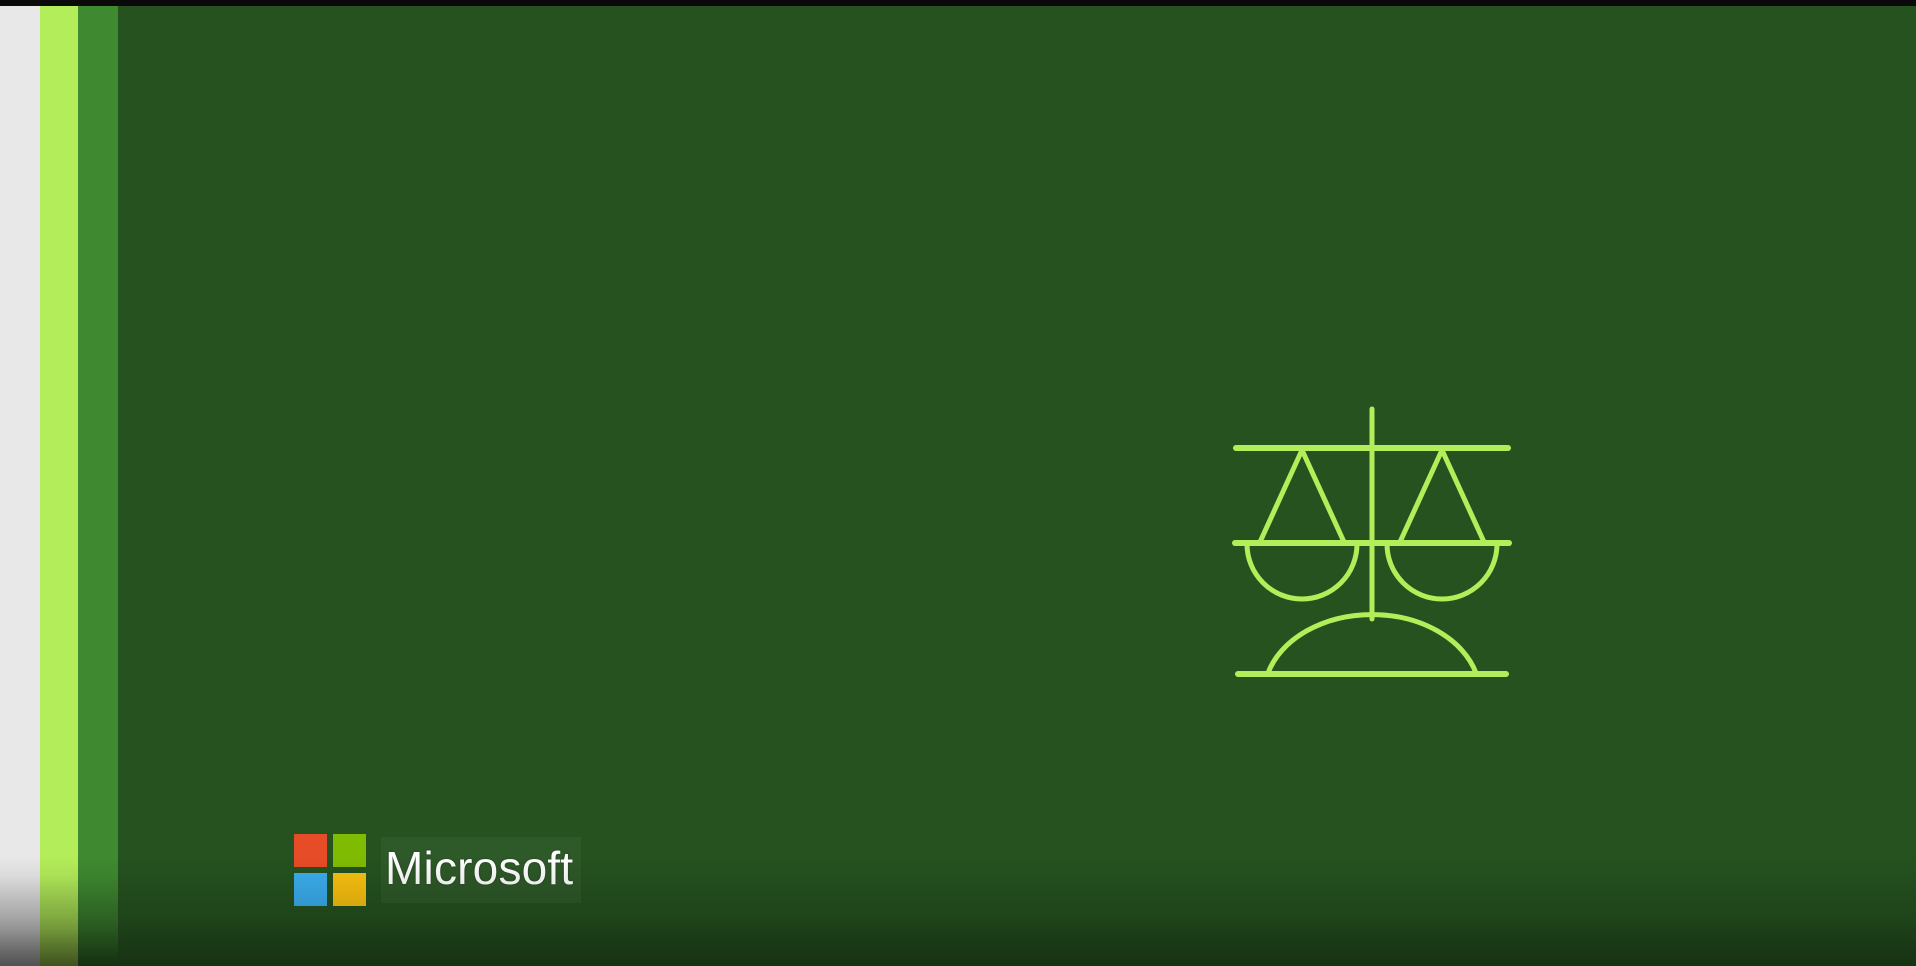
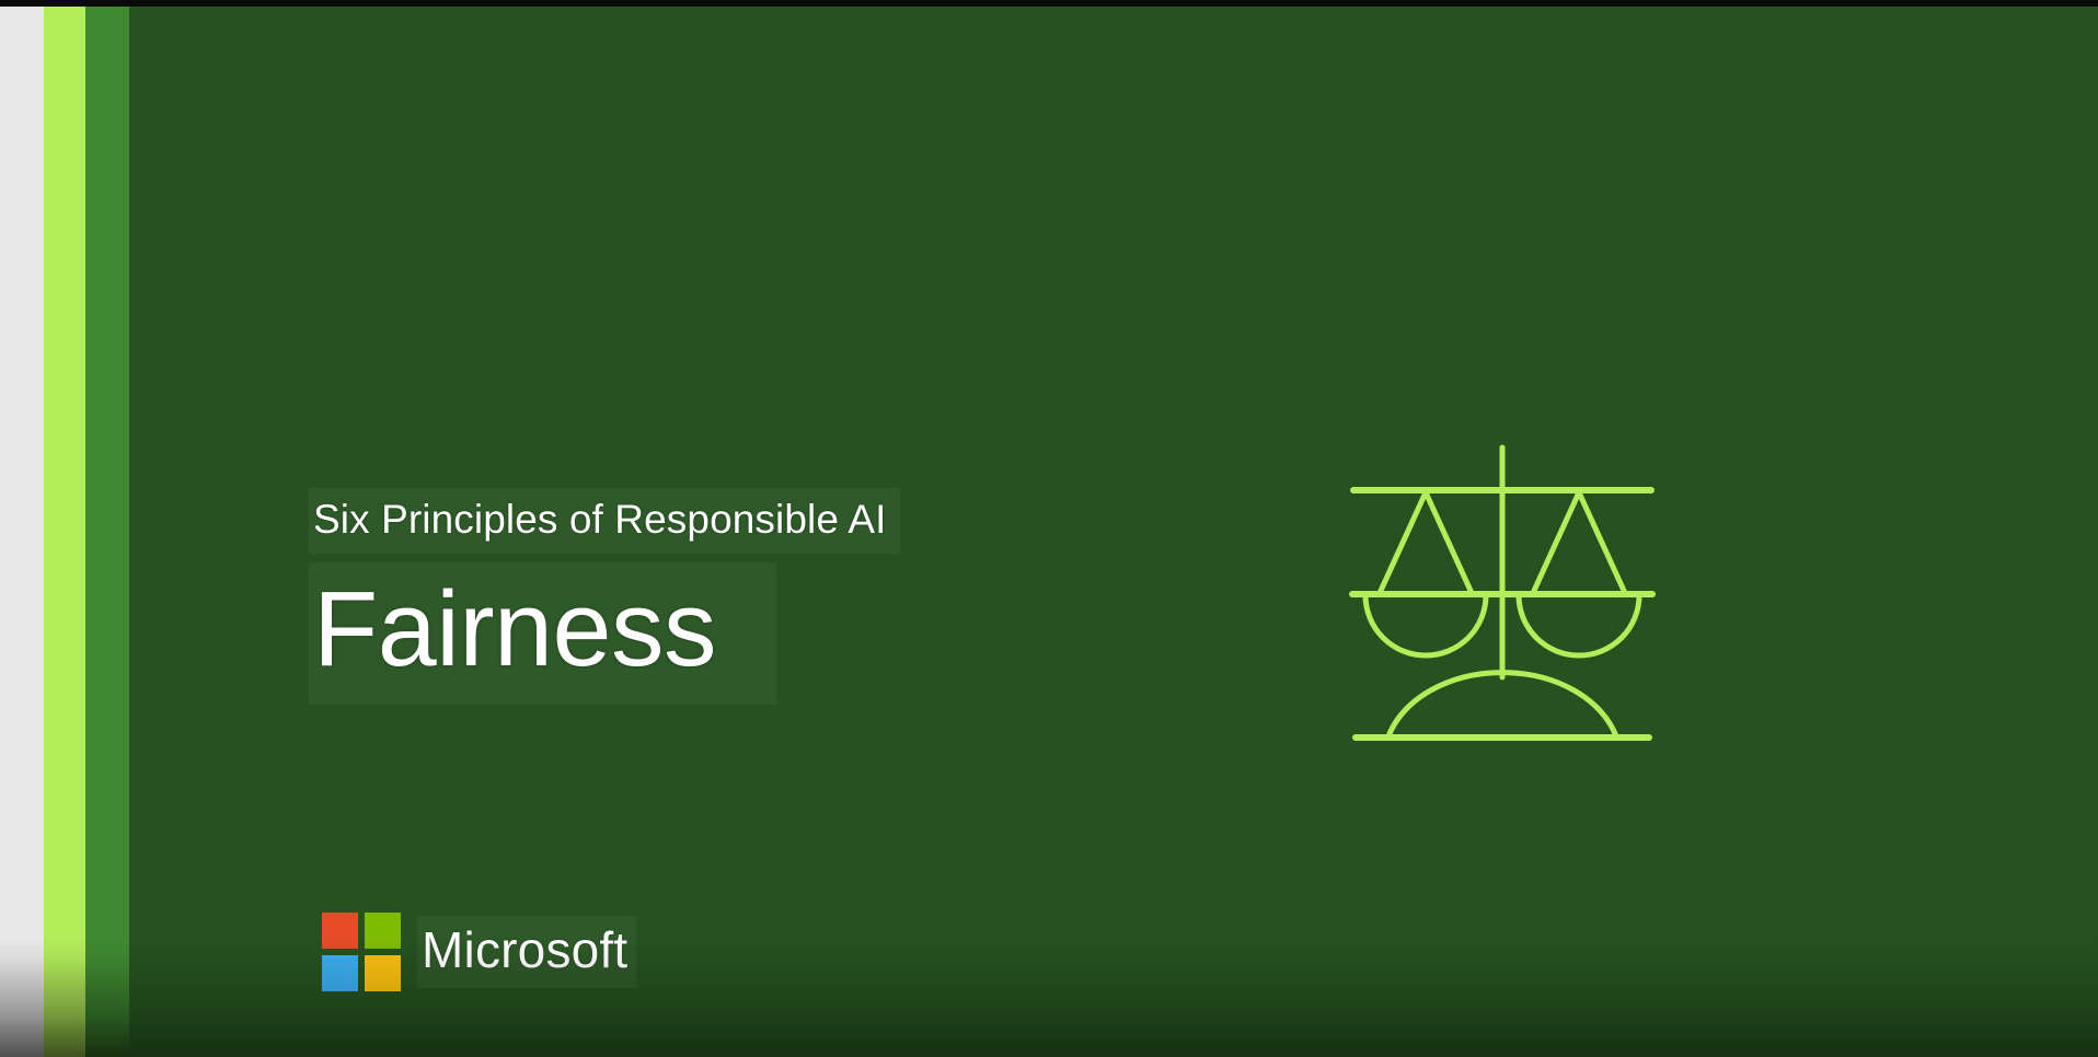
+ Six Principles of Responsible AI
+ Fairness
